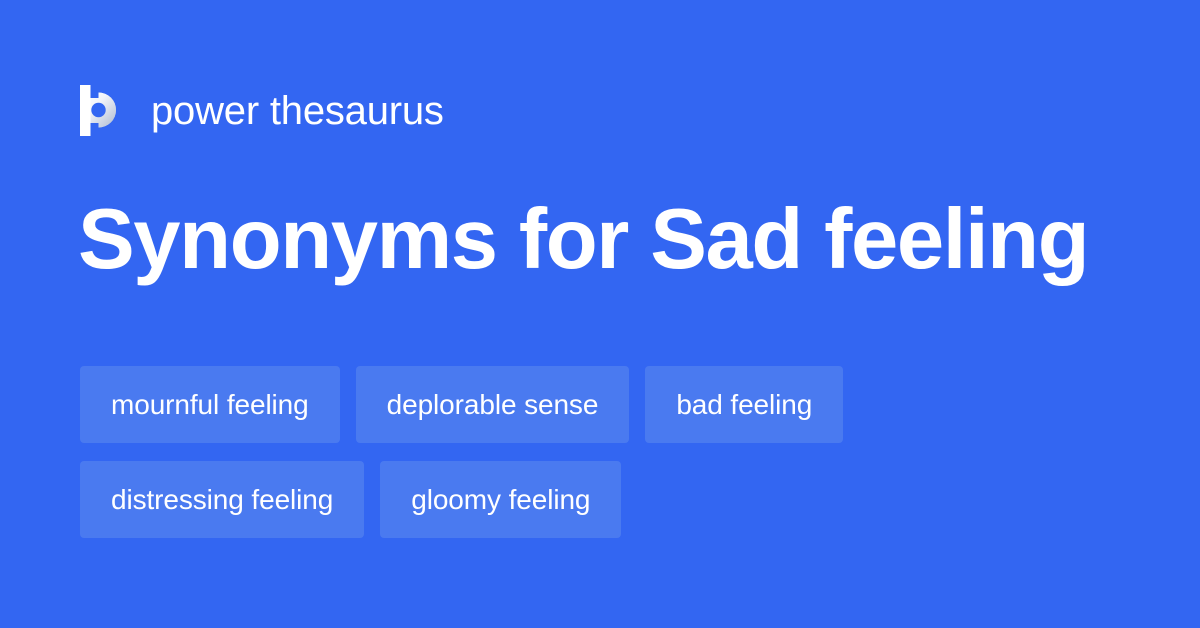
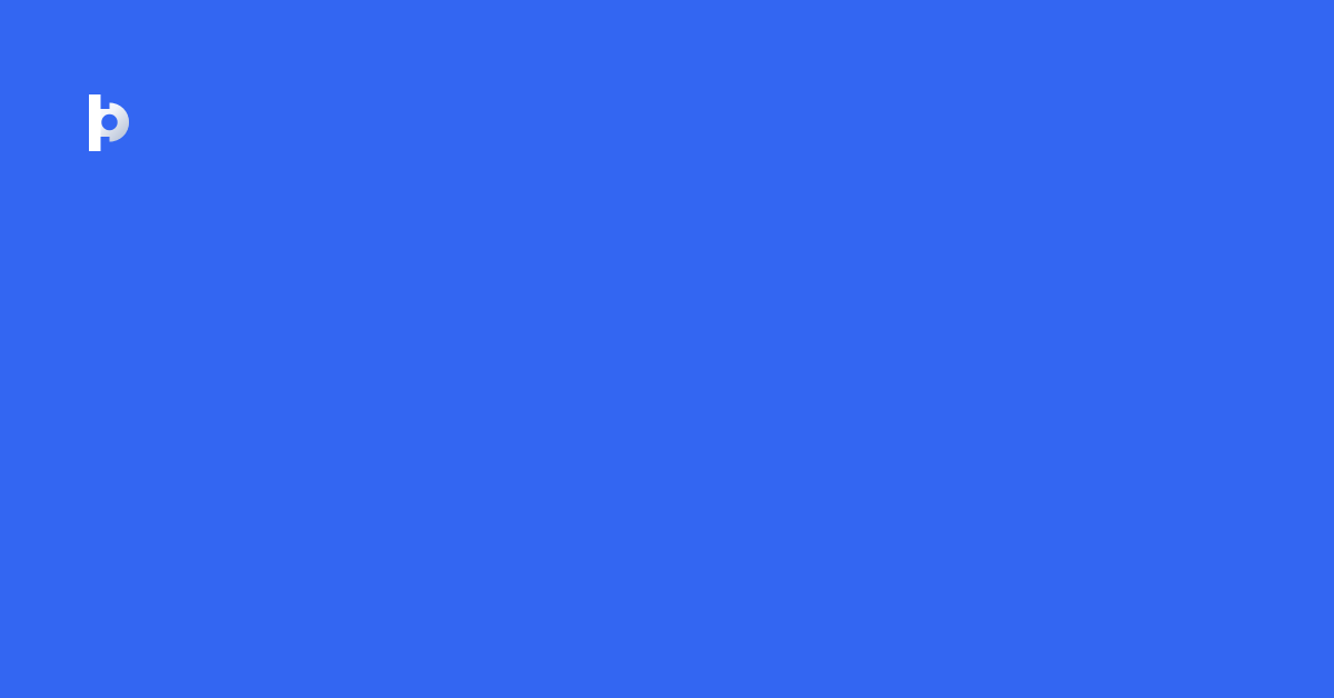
- power thesaurus
- Synonyms for Sad feeling
- mournful feeling
- deplorable sense
- bad feeling
- distressing feeling
- gloomy feeling
